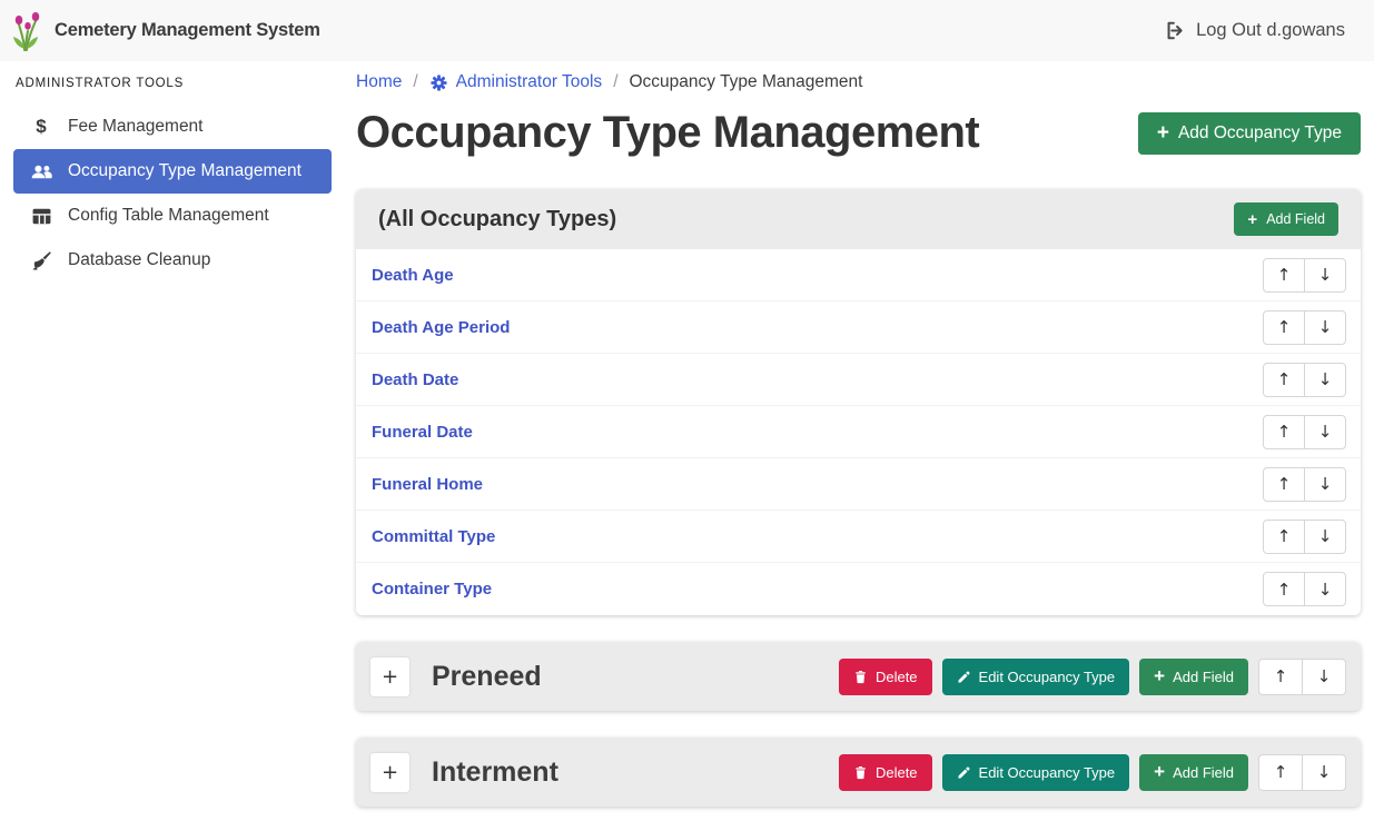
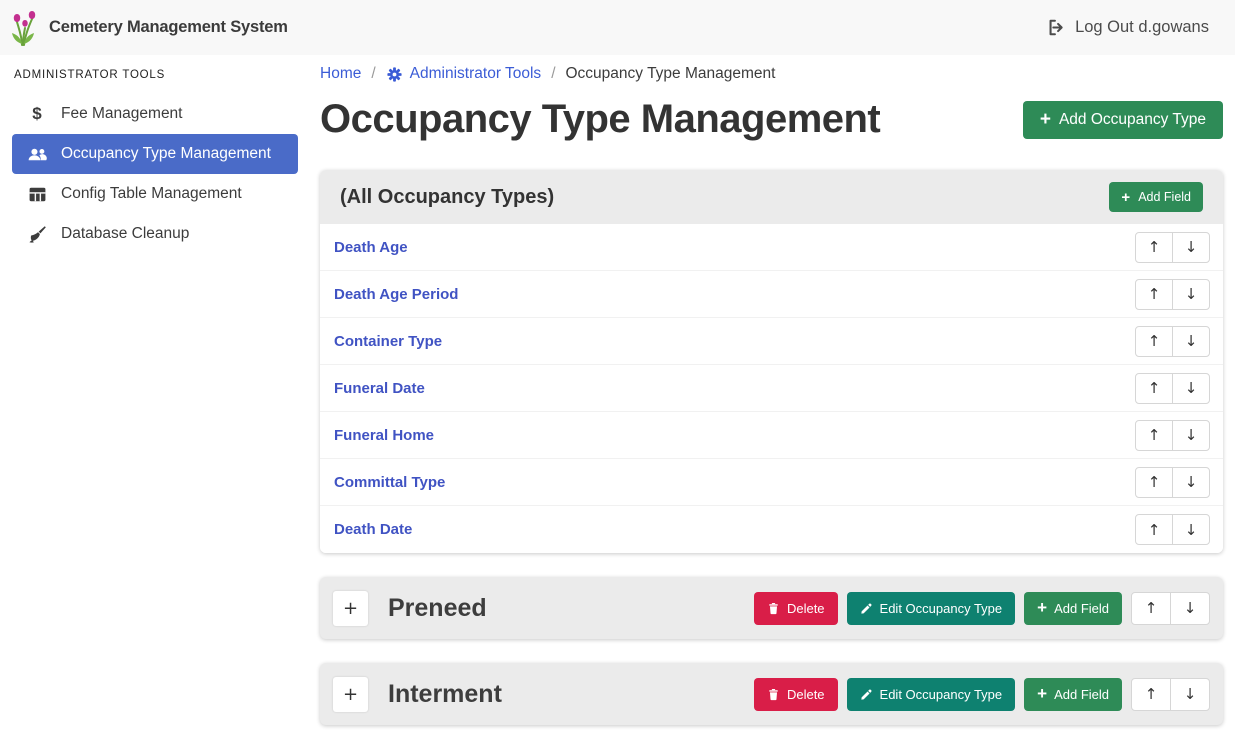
  Cemetery Management System
  Log Out d.gowans
  ADMINISTRATOR TOOLS
  $
  Fee Management
  Occupancy Type Management
  Config Table Management
  Database Cleanup
  Home
  /
  Administrator Tools
  /
  Occupancy Type Management
  Occupancy Type Management
  +
  Add Occupancy Type
  (All Occupancy Types)
  +
  Add Field
  Death Age
  ↑
  ↓
  Death Age Period
  ↑
  ↓
- Death Date
+ Container Type
  ↑
  ↓
  Funeral Date
  ↑
  ↓
  Funeral Home
  ↑
  ↓
  Committal Type
  ↑
  ↓
- Container Type
+ Death Date
  ↑
  ↓
  +
  Preneed
  Delete
  Edit Occupancy Type
  +
  Add Field
  ↑
  ↓
  +
  Interment
  Delete
  Edit Occupancy Type
  +
  Add Field
  ↑
  ↓
